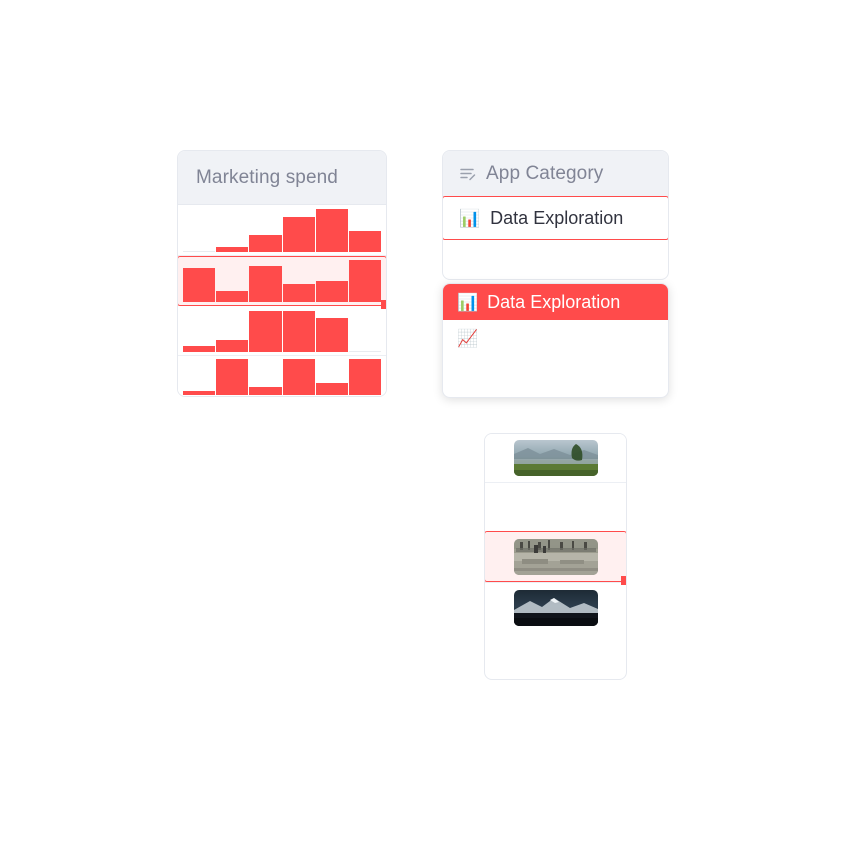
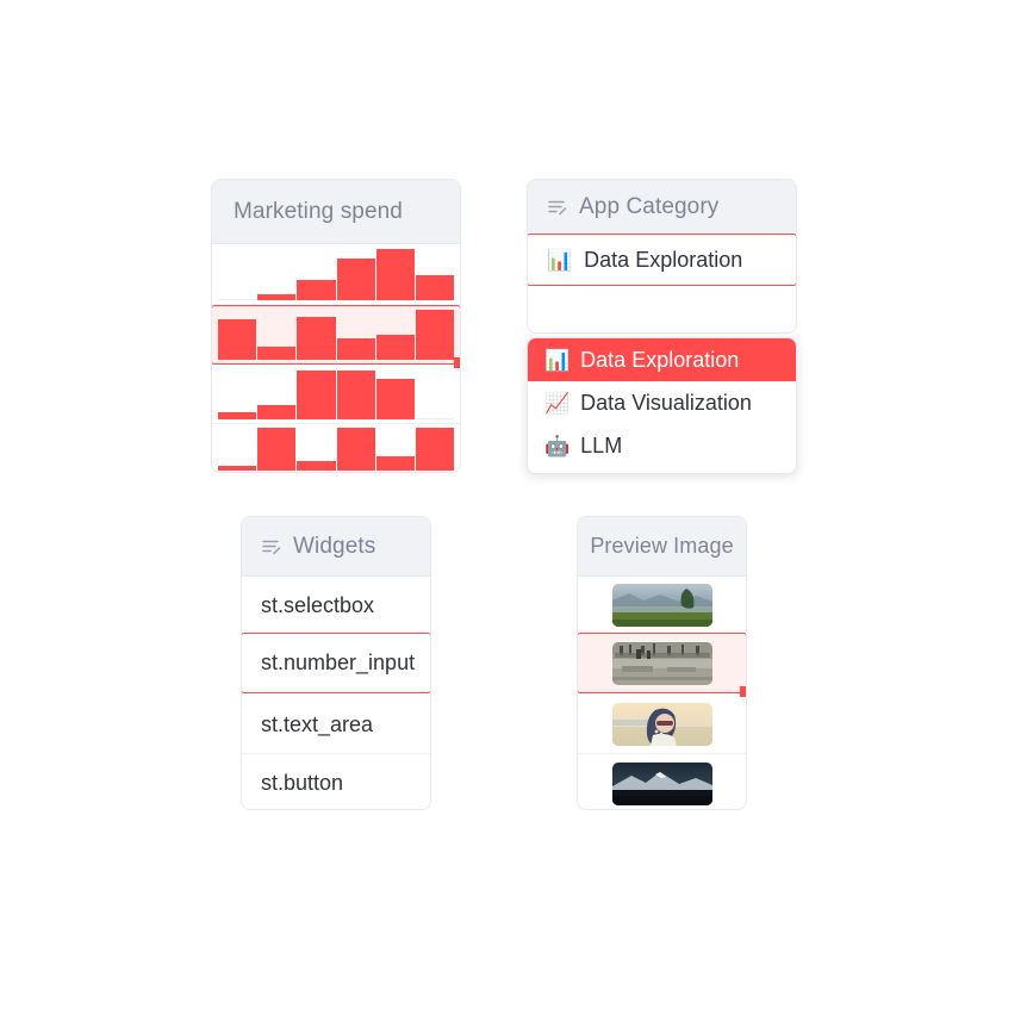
  Marketing spend
  App Category
  📊
  Data Exploration
  📊
  Data Exploration
  📈
+ Data Visualization
+ 🤖
+ LLM
+ Widgets
+ st.selectbox
+ st.number_input
+ st.text_area
+ st.button
+ Preview Image
